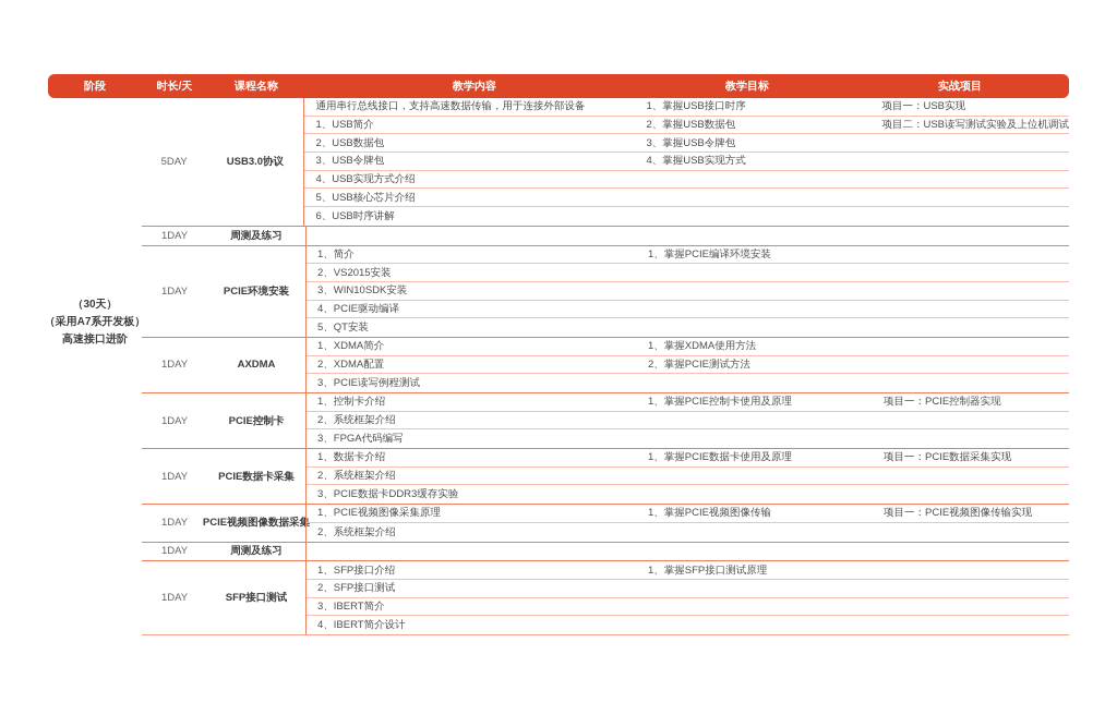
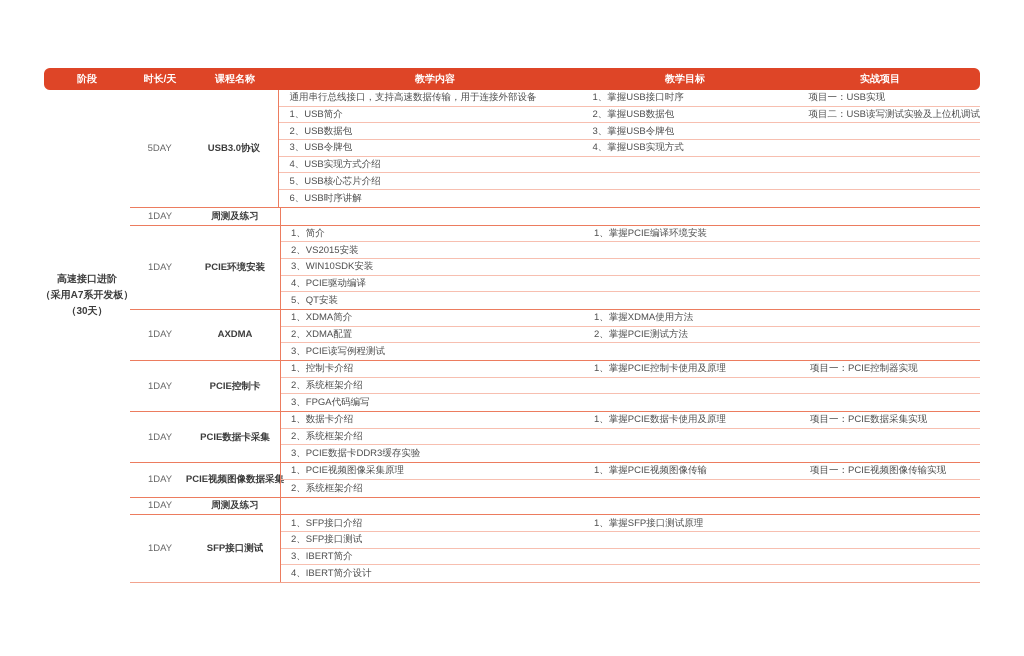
  阶段
  时长/天
  课程名称
  教学内容
  教学目标
  实战项目
- （30天）
+ 高速接口进阶
  （采用A7系开发板）
- 高速接口进阶
+ （30天）
  5DAY
  USB3.0协议
  通用串行总线接口，支持高速数据传输，用于连接外部设备
  1、掌握USB接口时序
  项目一：USB实现
  1、USB简介
  2、掌握USB数据包
  项目二：USB读写测试实验及上位机调试
  2、USB数据包
  3、掌握USB令牌包
  3、USB令牌包
  4、掌握USB实现方式
  4、USB实现方式介绍
  5、USB核心芯片介绍
  6、USB时序讲解
  1DAY
  周测及练习
  1DAY
  PCIE环境安装
  1、简介
  1、掌握PCIE编译环境安装
  2、VS2015安装
  3、WIN10SDK安装
  4、PCIE驱动编译
  5、QT安装
  1DAY
  AXDMA
  1、XDMA简介
  1、掌握XDMA使用方法
  2、XDMA配置
  2、掌握PCIE测试方法
  3、PCIE读写例程测试
  1DAY
  PCIE控制卡
  1、控制卡介绍
  1、掌握PCIE控制卡使用及原理
  项目一：PCIE控制器实现
  2、系统框架介绍
  3、FPGA代码编写
  1DAY
  PCIE数据卡采集
  1、数据卡介绍
  1、掌握PCIE数据卡使用及原理
  项目一：PCIE数据采集实现
  2、系统框架介绍
  3、PCIE数据卡DDR3缓存实验
  1DAY
  PCIE视频图像数据采集
  1、PCIE视频图像采集原理
  1、掌握PCIE视频图像传输
  项目一：PCIE视频图像传输实现
  2、系统框架介绍
  1DAY
  周测及练习
  1DAY
  SFP接口测试
  1、SFP接口介绍
  1、掌握SFP接口测试原理
  2、SFP接口测试
  3、IBERT简介
  4、IBERT简介设计
